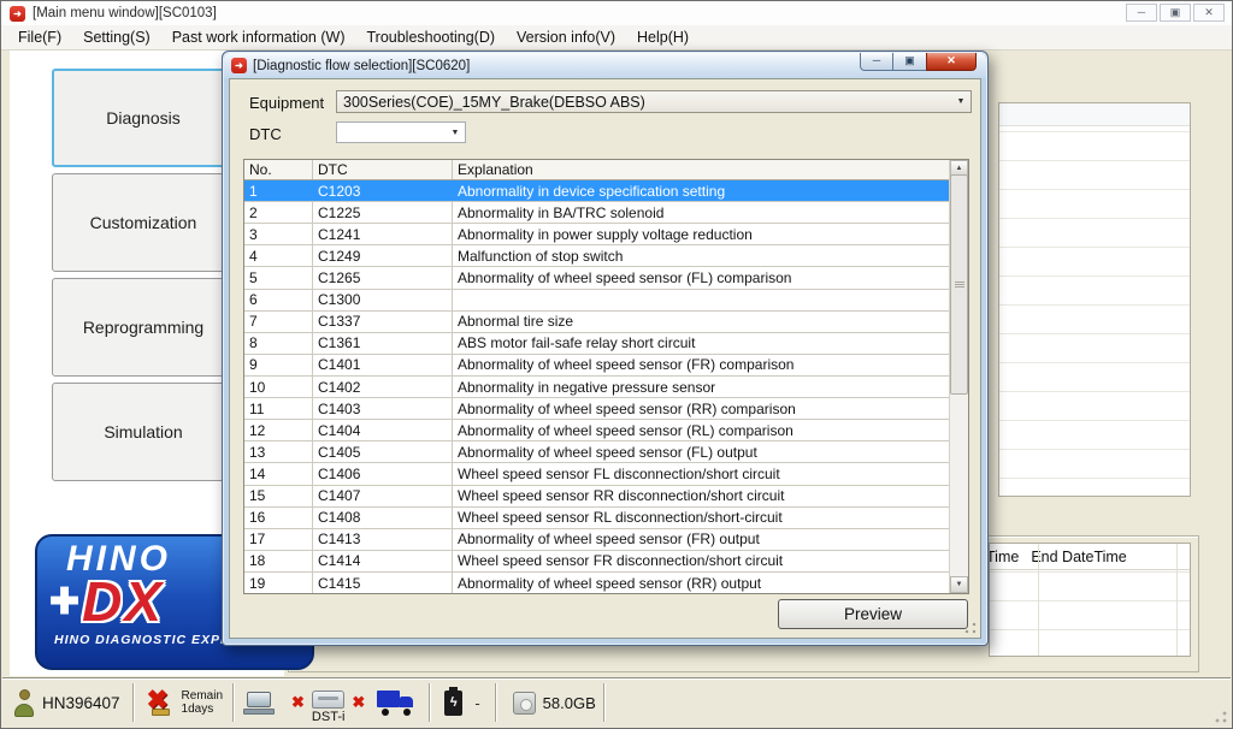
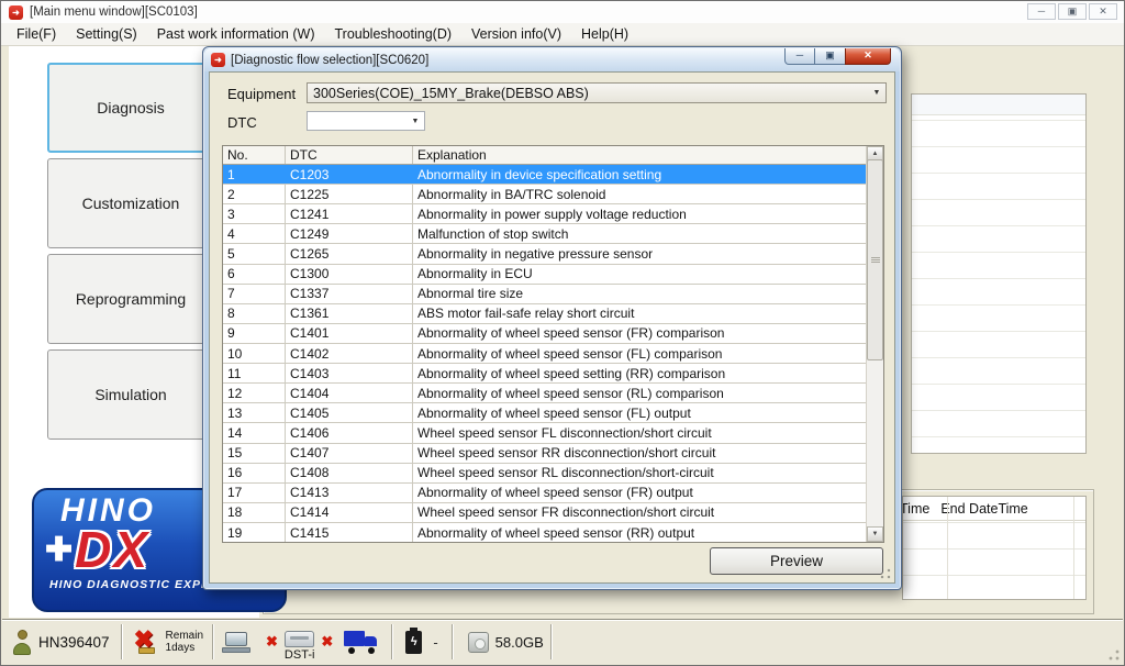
  ➜
  [Main menu window][SC0103]
  ─
  ▣
  ✕
  File(F)
  Setting(S)
  Past work information (W)
  Troubleshooting(D)
  Version info(V)
  Help(H)
  Diagnosis
  Customization
  Reprogramming
  Simulation
  HINO
  ✚
  DX
  HINO DIAGNOSTIC EXP
  Time
  End DateTime
  ➜
  [Diagnostic flow selection][SC0620]
  ─
  ▣
  ✕
  Equipment
  300Series(COE)_15MY_Brake(DEBSO ABS)
  DTC
  No.
  DTC
  Explanation
  1
  C1203
  Abnormality in device specification setting
  2
  C1225
  Abnormality in BA/TRC solenoid
  3
  C1241
  Abnormality in power supply voltage reduction
  4
  C1249
  Malfunction of stop switch
  5
  C1265
- Abnormality of wheel speed sensor (FL) comparison
+ Abnormality in negative pressure sensor
  6
  C1300
+ Abnormality in ECU
  7
  C1337
  Abnormal tire size
  8
  C1361
  ABS motor fail-safe relay short circuit
  9
  C1401
  Abnormality of wheel speed sensor (FR) comparison
  10
  C1402
- Abnormality in negative pressure sensor
+ Abnormality of wheel speed sensor (FL) comparison
  11
  C1403
- Abnormality of wheel speed sensor (RR) comparison
+ Abnormality of wheel speed setting (RR) comparison
  12
  C1404
  Abnormality of wheel speed sensor (RL) comparison
  13
  C1405
  Abnormality of wheel speed sensor (FL) output
  14
  C1406
  Wheel speed sensor FL disconnection/short circuit
  15
  C1407
  Wheel speed sensor RR disconnection/short circuit
  16
  C1408
  Wheel speed sensor RL disconnection/short-circuit
  17
  C1413
  Abnormality of wheel speed sensor (FR) output
  18
  C1414
  Wheel speed sensor FR disconnection/short circuit
  19
  C1415
  Abnormality of wheel speed sensor (RR) output
  Preview
  HN396407
  ✖
  Remain
  1days
  ✖
  DST-i
  ✖
  ϟ
  -
  58.0GB
